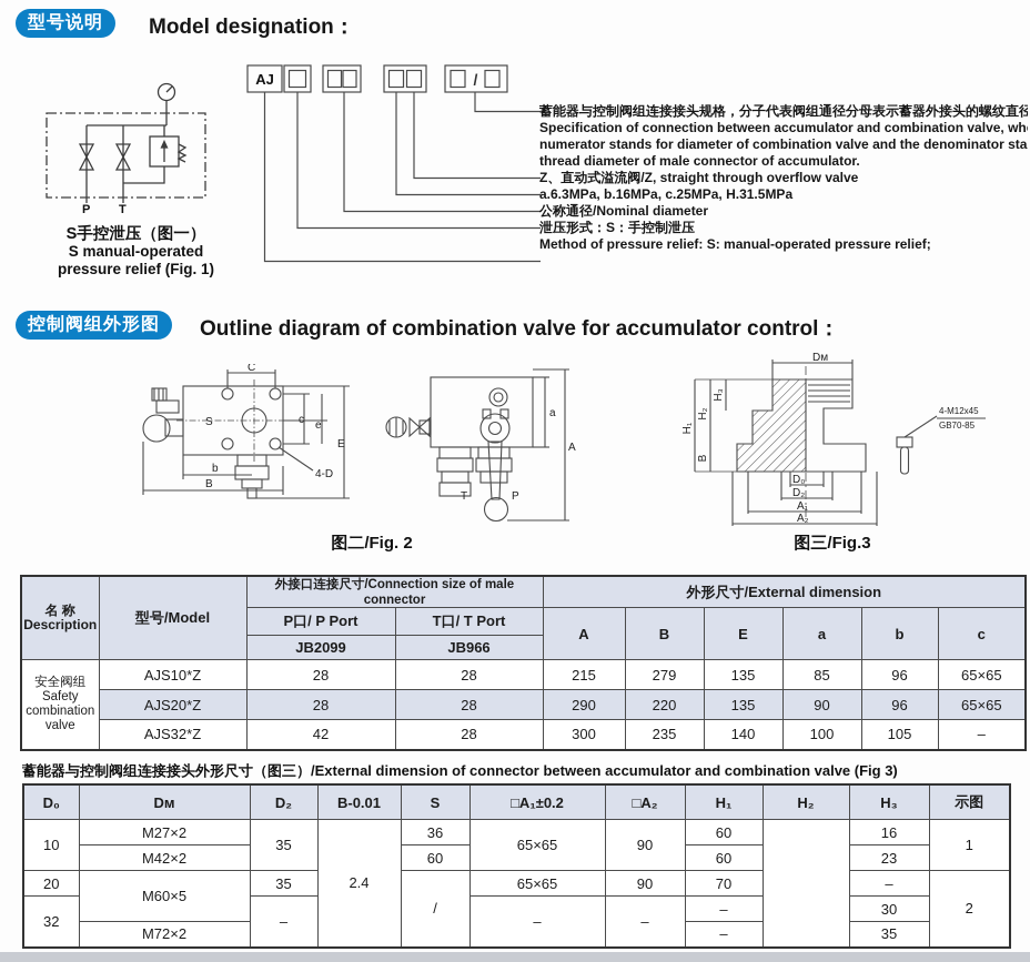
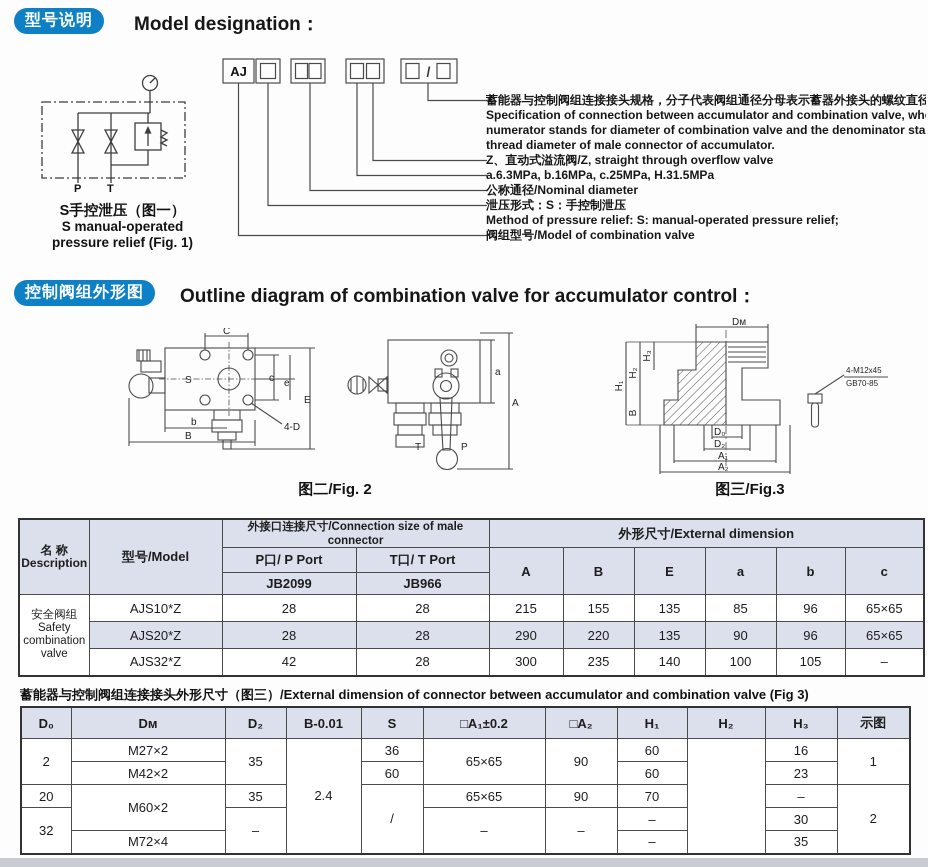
  型号说明
  Model designation：
  P
  T
  S手控泄压（图一）
  S manual-operated
  pressure relief (Fig. 1)
  AJ
  /
  蓄能器与控制阀组连接接头规格，分子代表阀组通径分母表示蓄器外接头的螺纹直径
  Specification of connection between accumulator and combination valve, wh
  numerator stands for diameter of combination valve and the denominator sta
  thread diameter of male connector of accumulator.
  Z、直动式溢流阀/Z, straight through overflow valve
  a.6.3MPa, b.16MPa, c.25MPa, H.31.5MPa
  公称通径/Nominal diameter
  泄压形式：S：手控制泄压
  Method of pressure relief: S: manual-operated pressure relief;
+ 阀组型号/Model of combination valve
  控制阀组外形图
  Outline diagram of combination valve for accumulator control：
  C
  c
  e
  E
  S
  b
  B
  4-D
  a
  A
  T
  P
  图二/Fig. 2
  Dᴍ
  D₀
  D₂
  A₁
  A₂
  4-M12x45
  GB70-85
  图三/Fig.3
  名 称 Description	型号/Model	外接口连接尺寸/Connection size of male connector	外形尺寸/External dimension
  P口/ P Port	T口/ T Port	A	B	E	a	b	c
  JB2099	JB966
- 安全阀组 Safety combination valve	AJS10*Z	28	28	215	279	135	85	96	65×65
+ 安全阀组 Safety combination valve	AJS10*Z	28	28	215	155	135	85	96	65×65
  AJS20*Z	28	28	290	220	135	90	96	65×65
  AJS32*Z	42	28	300	235	140	100	105	–
  蓄能器与控制阀组连接接头外形尺寸（图三）/External dimension of connector between accumulator and combination valve (Fig 3)
  D₀	Dᴍ	D₂	B-0.01	S	□A₁±0.2	□A₂	H₁	H₂	H₃	示图
- 10	M27×2	35	2.4	36	65×65	90	60		16	1
+ 2	M27×2	35	2.4	36	65×65	90	60		16	1
  M42×2	60	60	23
- 20	M60×5	35	/	65×65	90	70	–	2
+ 20	M60×2	35	/	65×65	90	70	–	2
  32	–	–	–	–	30
- M72×2	–	35
+ M72×4	–	35
